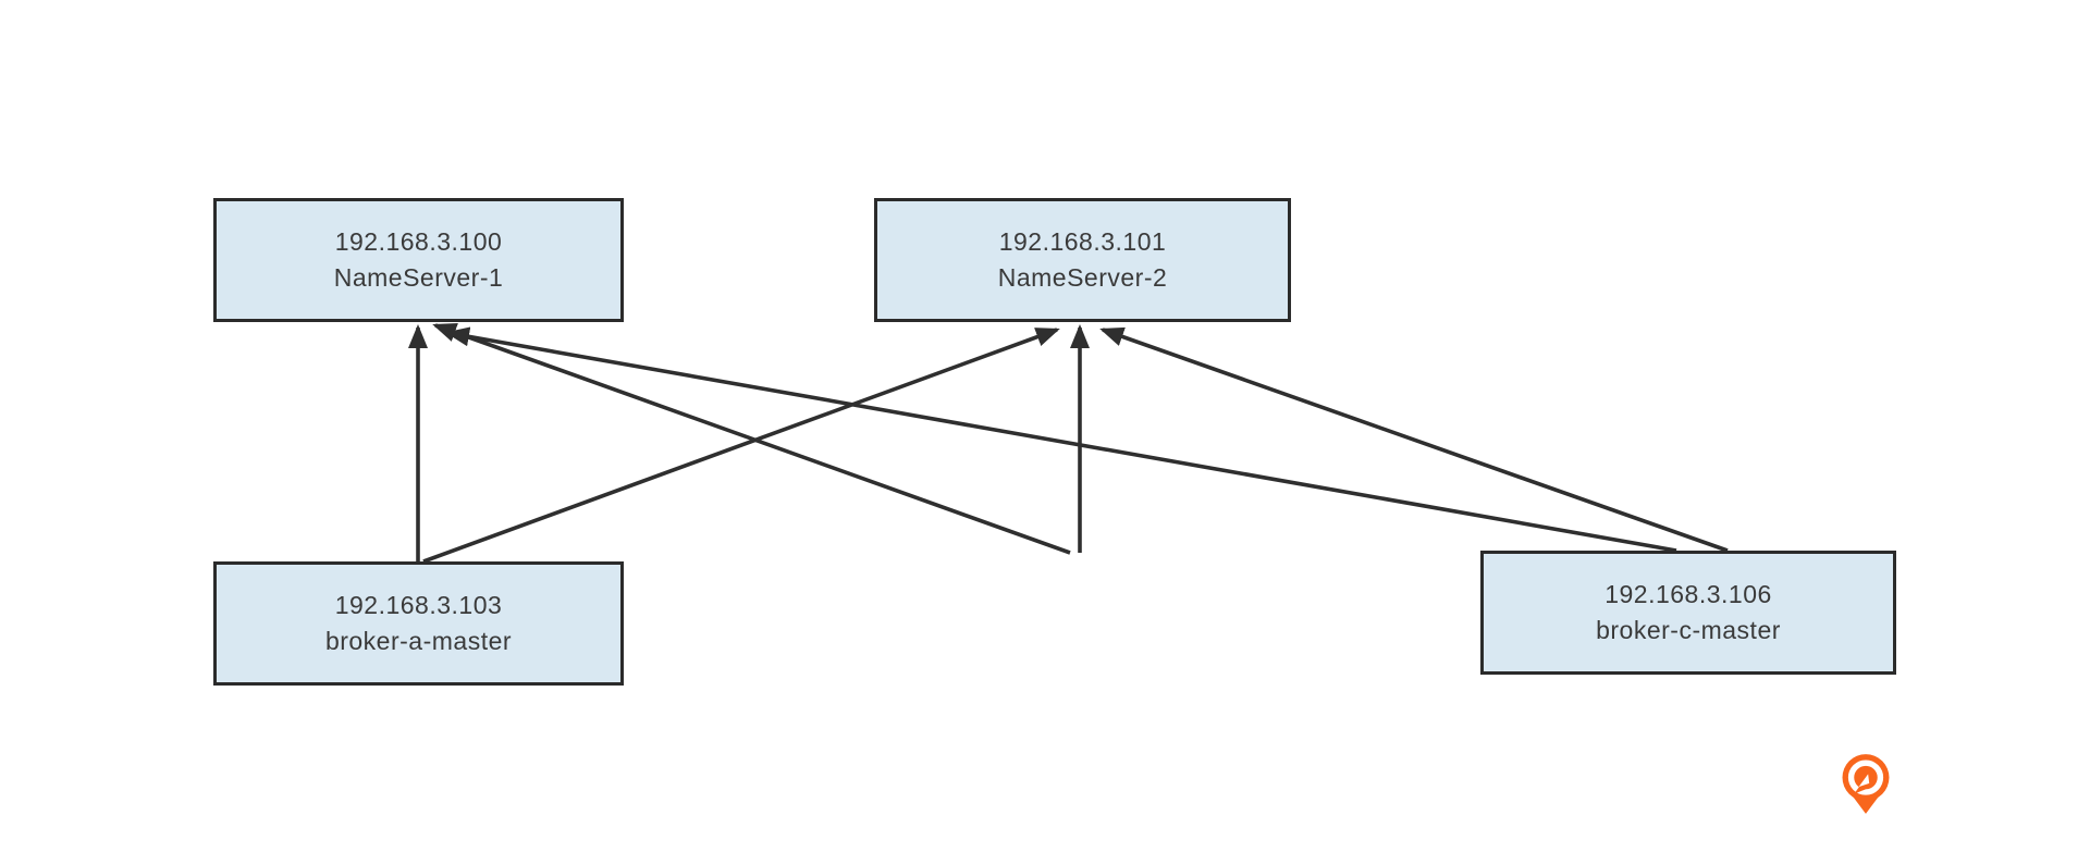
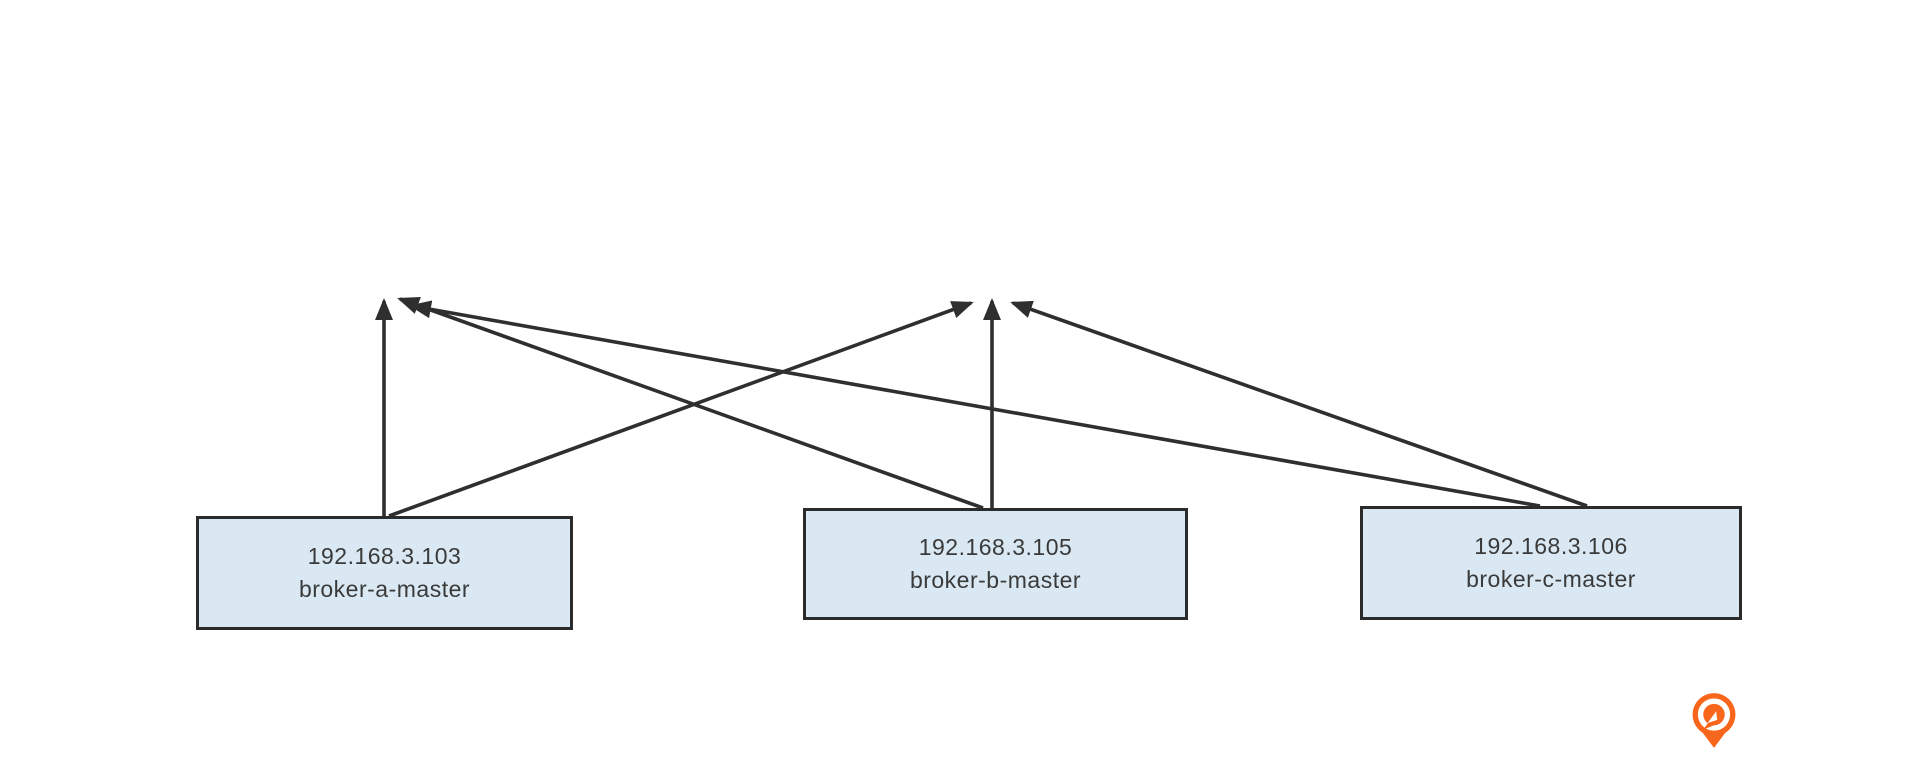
- 192.168.3.100
- NameServer-1
- 192.168.3.101
- NameServer-2
  192.168.3.103
  broker-a-master
+ 192.168.3.105
+ broker-b-master
  192.168.3.106
  broker-c-master
